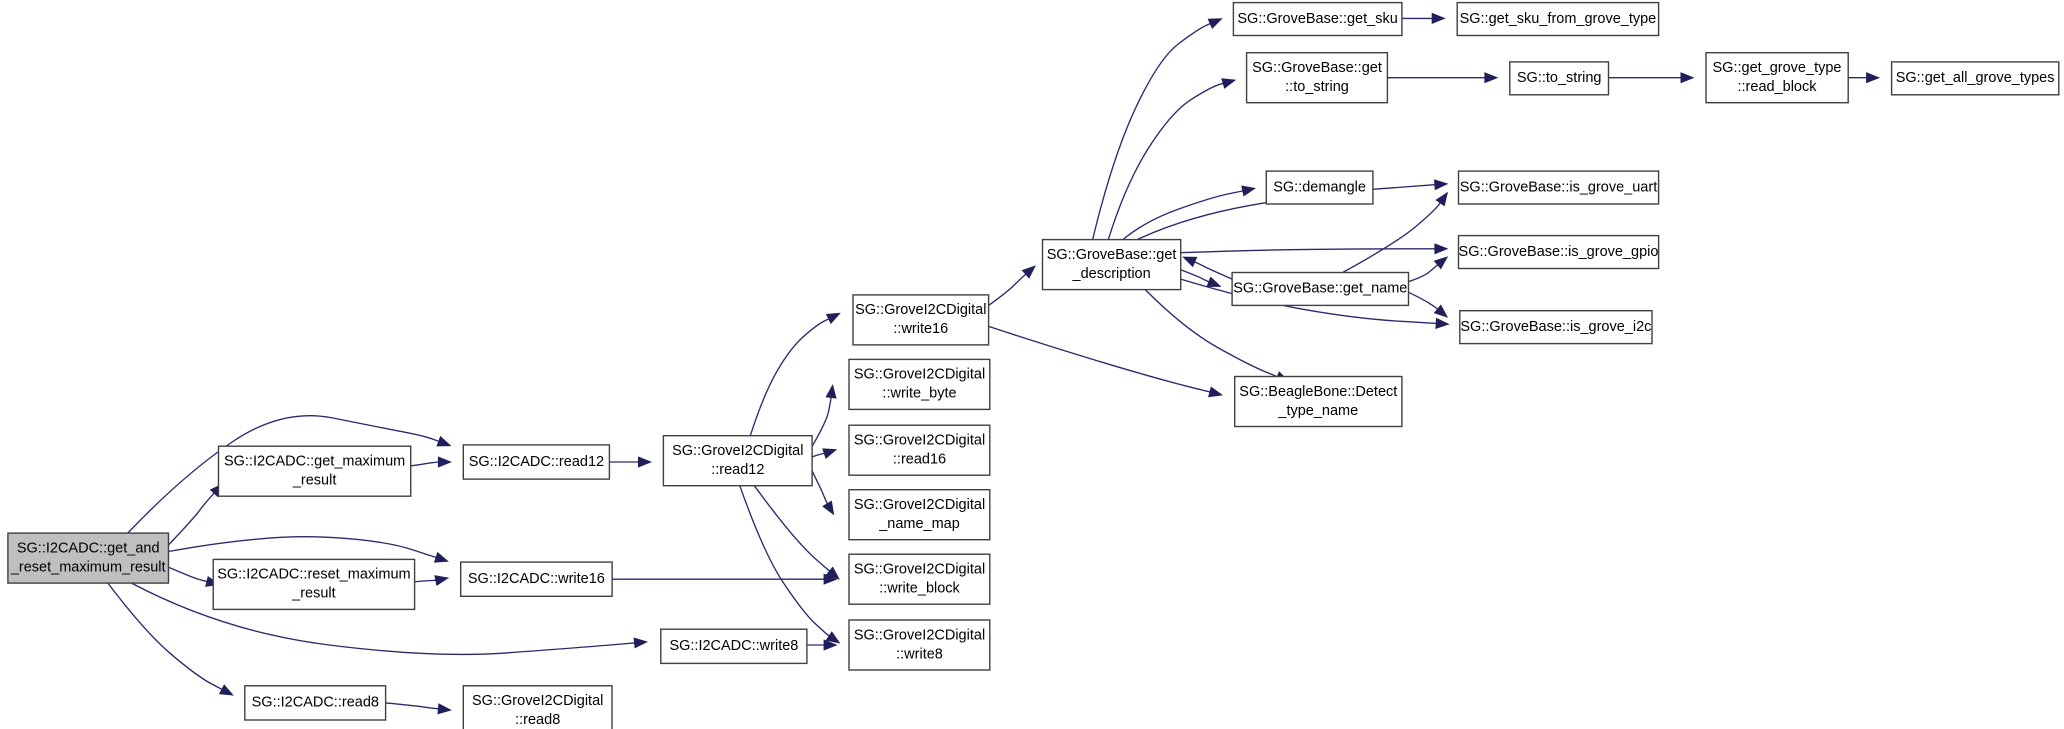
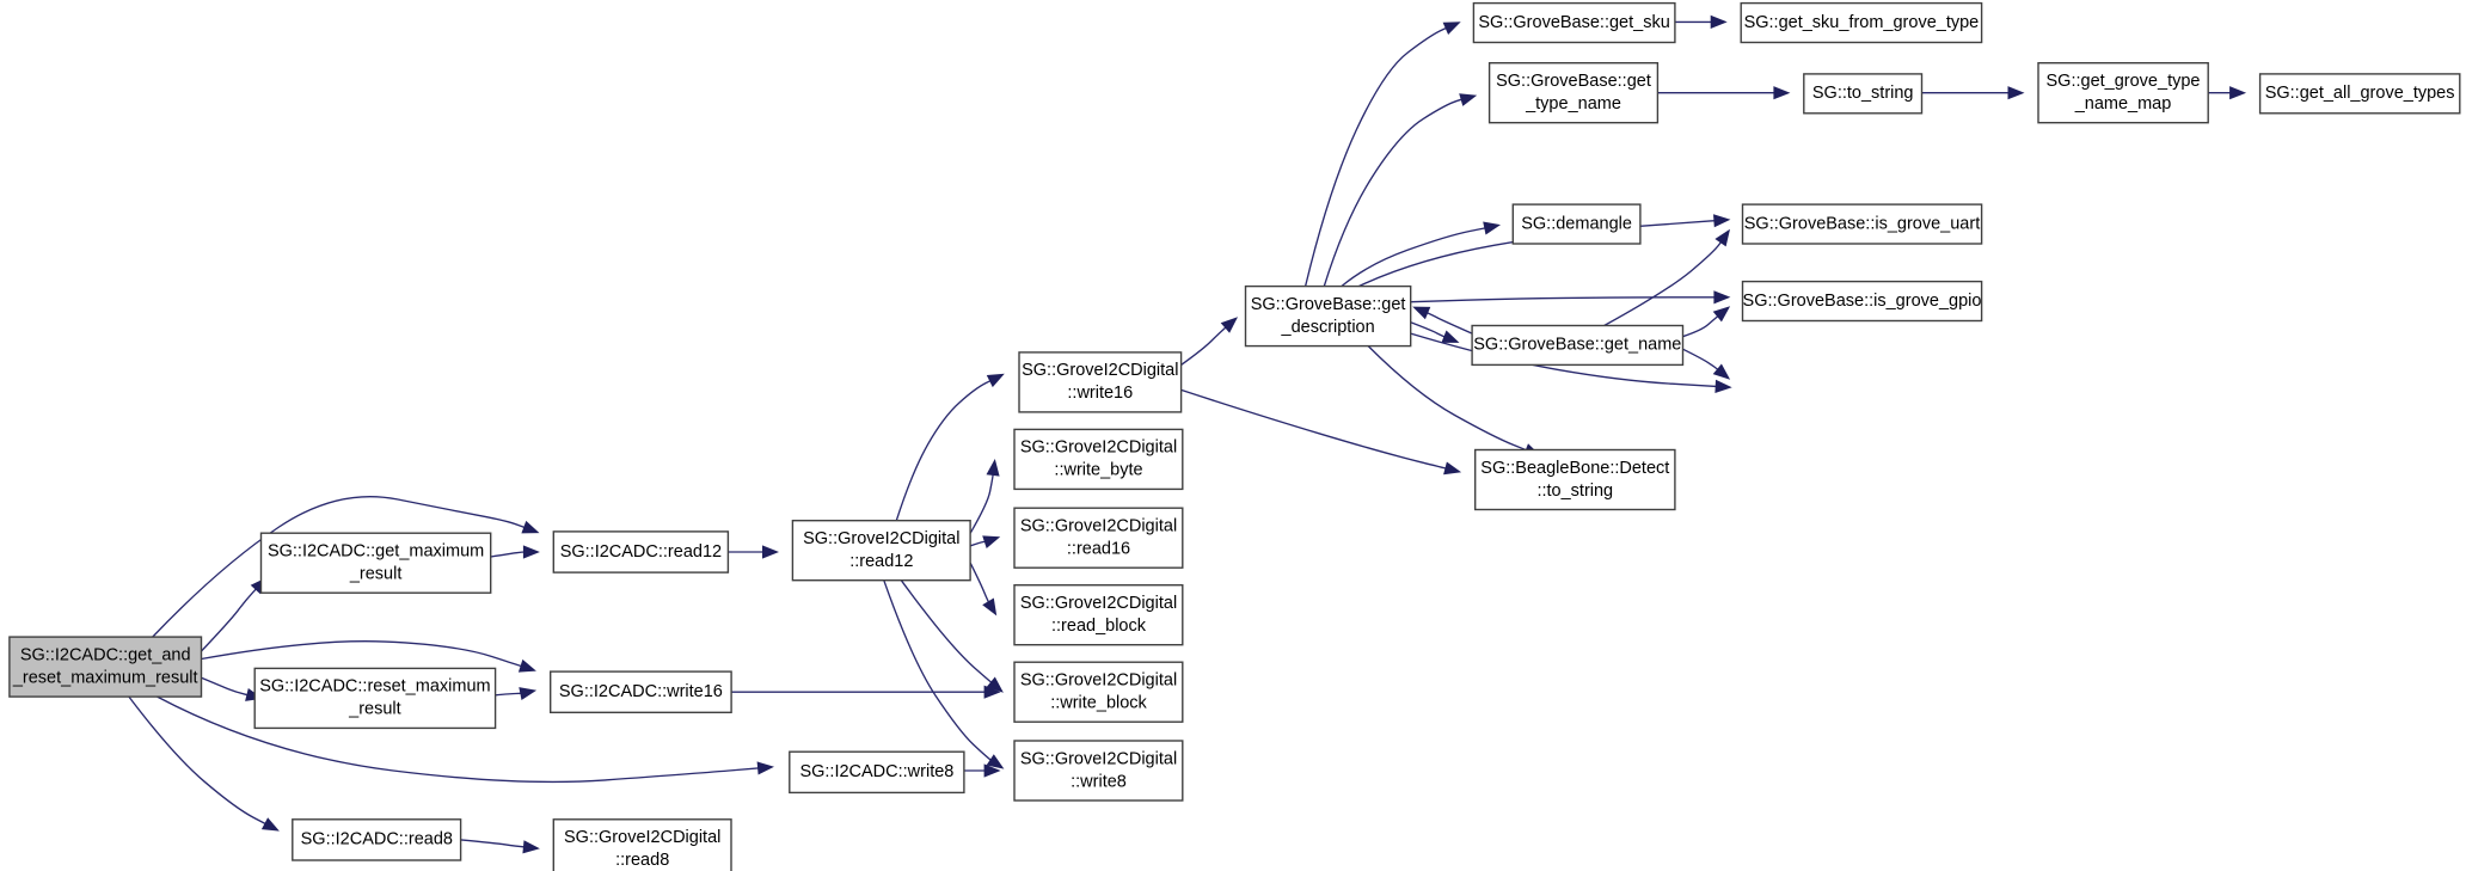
  SG::I2CADC::get_and
  _reset_maximum_result
  SG::I2CADC::get_maximum
  _result
  SG::I2CADC::reset_maximum
  _result
  SG::I2CADC::read8
  SG::I2CADC::read12
  SG::I2CADC::write16
  SG::I2CADC::write8
  SG::GroveI2CDigital
  ::read12
  SG::GroveI2CDigital
  ::read8
  SG::GroveI2CDigital
  ::write16
  SG::GroveI2CDigital
  ::write_byte
  SG::GroveI2CDigital
  ::read16
  SG::GroveI2CDigital
- _name_map
+ ::read_block
  SG::GroveI2CDigital
  ::write_block
  SG::GroveI2CDigital
  ::write8
  SG::GroveBase::get
  _description
  SG::GroveBase::get_sku
  SG::get_sku_from_grove_type
  SG::GroveBase::get
- ::to_string
+ _type_name
  SG::to_string
  SG::get_grove_type
- ::read_block
+ _name_map
  SG::get_all_grove_types
  SG::demangle
  SG::GroveBase::is_grove_uart
  SG::GroveBase::is_grove_gpio
  SG::GroveBase::get_name
- SG::GroveBase::is_grove_i2c
  SG::BeagleBone::Detect
- _type_name
+ ::to_string
